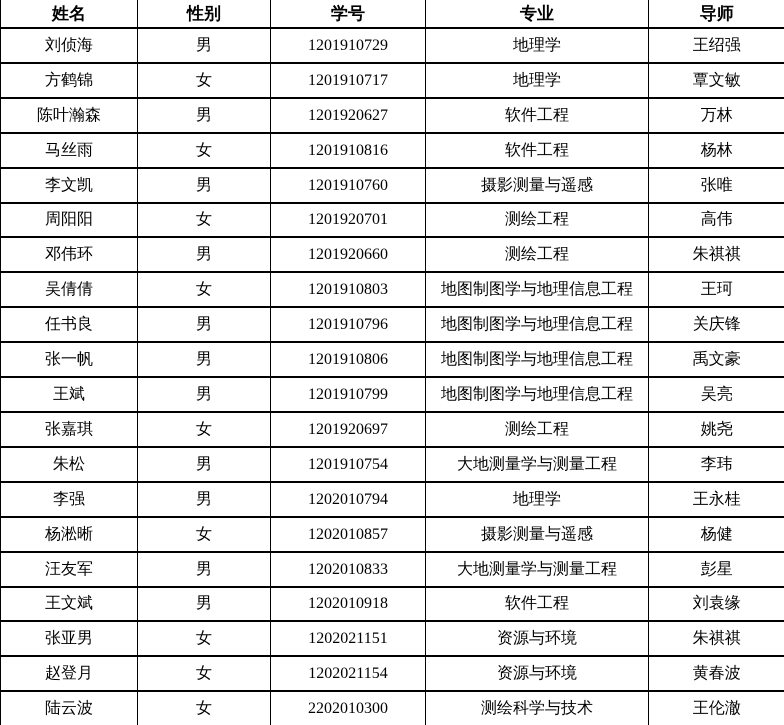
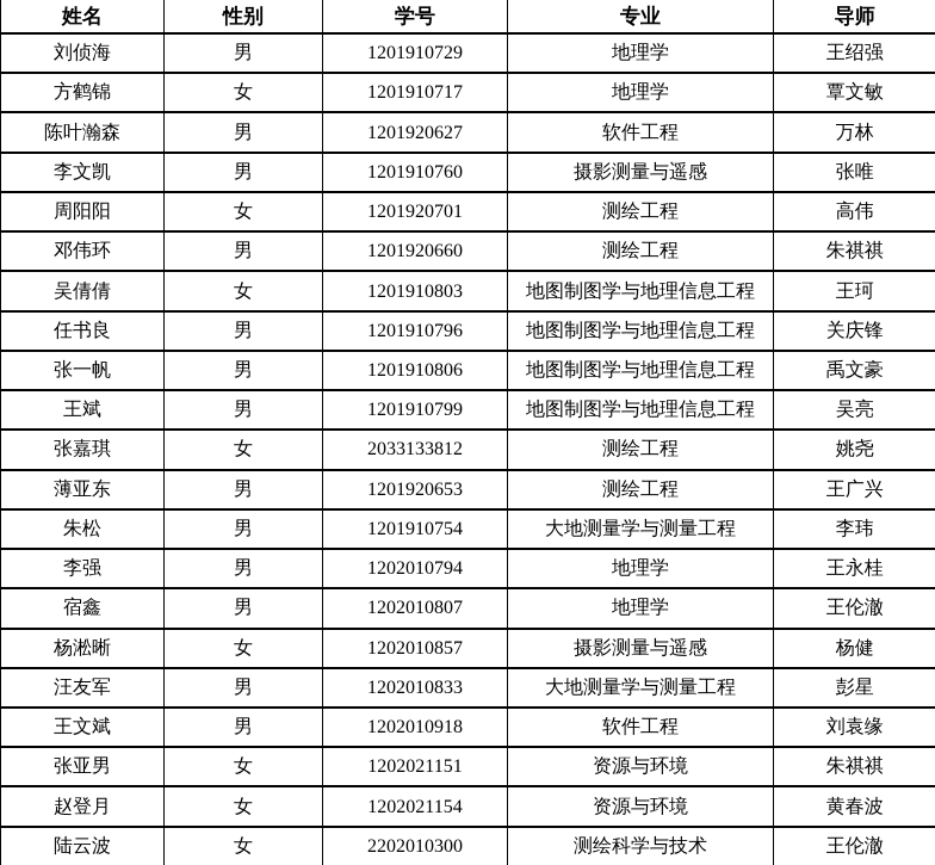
  姓名	性别	学号	专业	导师
  刘侦海	男	1201910729	地理学	王绍强
  方鹤锦	女	1201910717	地理学	覃文敏
  陈叶瀚森	男	1201920627	软件工程	万林
- 马丝雨	女	1201910816	软件工程	杨林
  李文凯	男	1201910760	摄影测量与遥感	张唯
  周阳阳	女	1201920701	测绘工程	高伟
  邓伟环	男	1201920660	测绘工程	朱祺祺
  吴倩倩	女	1201910803	地图制图学与地理信息工程	王珂
  任书良	男	1201910796	地图制图学与地理信息工程	关庆锋
  张一帆	男	1201910806	地图制图学与地理信息工程	禹文豪
  王斌	男	1201910799	地图制图学与地理信息工程	吴亮
- 张嘉琪	女	1201920697	测绘工程	姚尧
+ 张嘉琪	女	2033133812	测绘工程	姚尧
+ 薄亚东	男	1201920653	测绘工程	王广兴
  朱松	男	1201910754	大地测量学与测量工程	李玮
  李强	男	1202010794	地理学	王永桂
+ 宿鑫	男	1202010807	地理学	王伦澈
  杨淞晰	女	1202010857	摄影测量与遥感	杨健
  汪友军	男	1202010833	大地测量学与测量工程	彭星
  王文斌	男	1202010918	软件工程	刘袁缘
  张亚男	女	1202021151	资源与环境	朱祺祺
  赵登月	女	1202021154	资源与环境	黄春波
  陆云波	女	2202010300	测绘科学与技术	王伦澈
